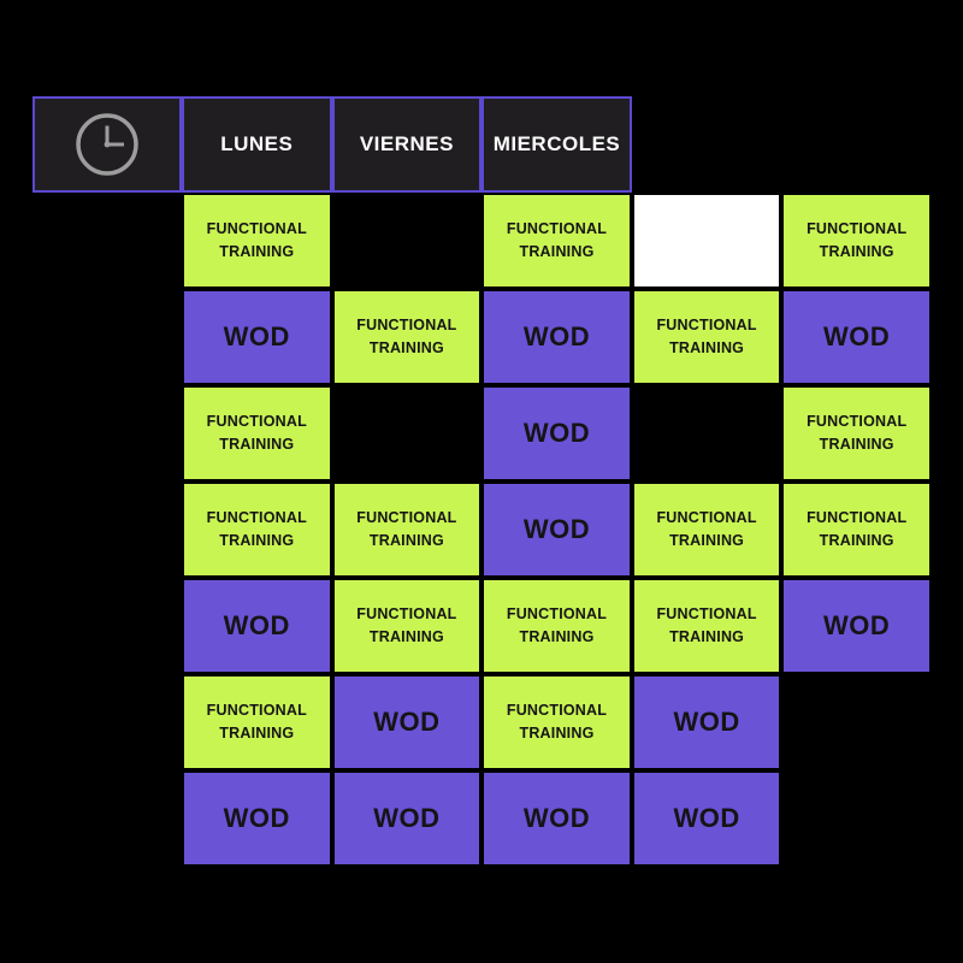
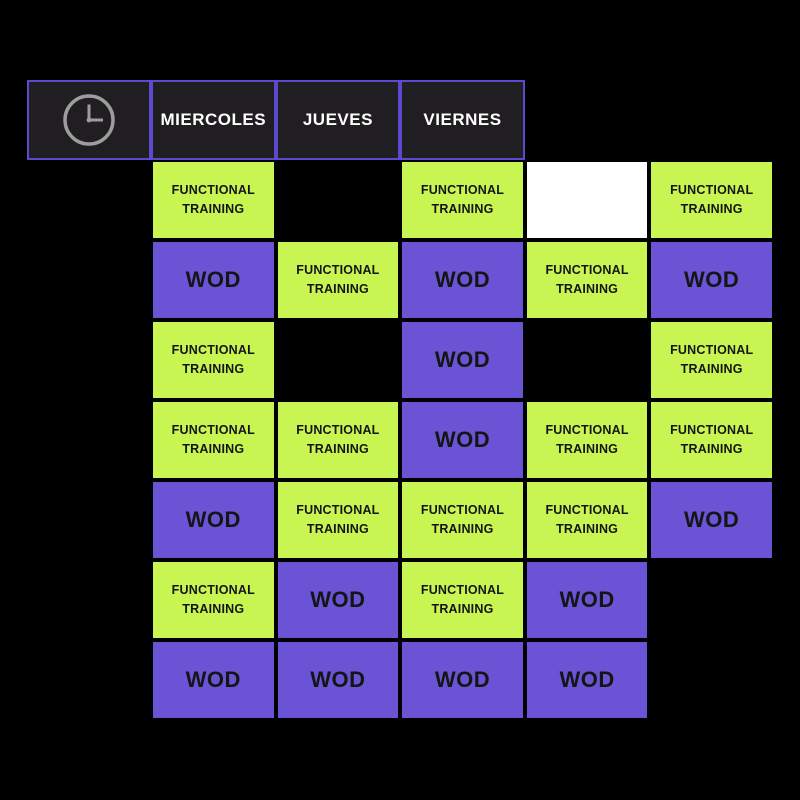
- LUNES
- VIERNES
+ MIERCOLES
+ JUEVES
- MIERCOLES
+ VIERNES
  FUNCTIONAL TRAINING
  FUNCTIONAL TRAINING
  FUNCTIONAL TRAINING
  WOD
  FUNCTIONAL TRAINING
  WOD
  FUNCTIONAL TRAINING
  WOD
  FUNCTIONAL TRAINING
  WOD
  FUNCTIONAL TRAINING
  FUNCTIONAL TRAINING
  FUNCTIONAL TRAINING
  WOD
  FUNCTIONAL TRAINING
  FUNCTIONAL TRAINING
  WOD
  FUNCTIONAL TRAINING
  FUNCTIONAL TRAINING
  FUNCTIONAL TRAINING
  WOD
  FUNCTIONAL TRAINING
  WOD
  FUNCTIONAL TRAINING
  WOD
  WOD
  WOD
  WOD
  WOD
